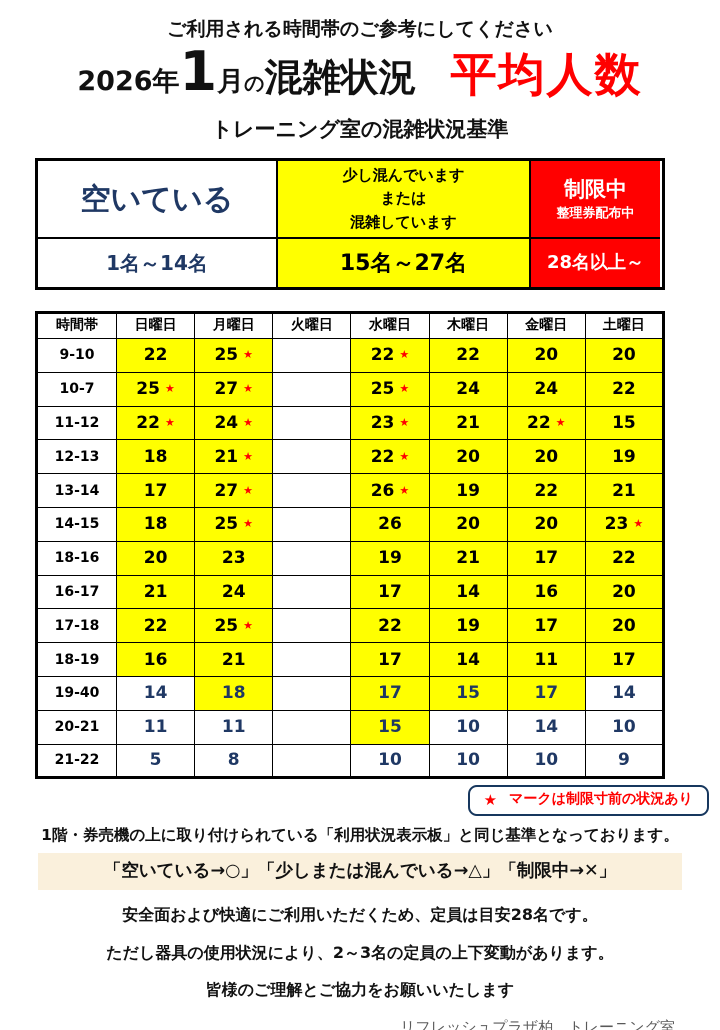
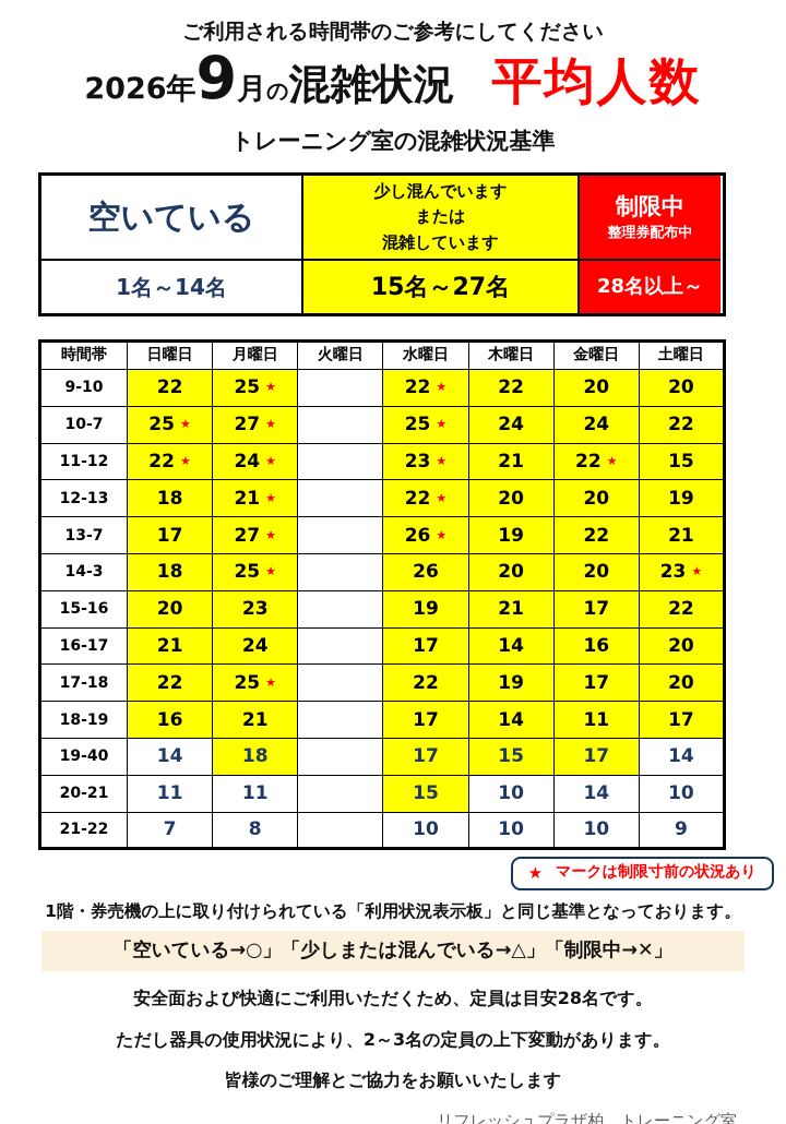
  ご利用される時間帯のご参考にしてください
  2026年
- 1
+ 9
  月
  の
  混雑状況
  平均人数
  トレーニング室の混雑状況基準
  空いている
  少し混んでいます
  または
  混雑しています
  制限中
  整理券配布中
  1名～14名
  15名～27名
  28名以上～
  時間帯	日曜日	月曜日	火曜日	水曜日	木曜日	金曜日	土曜日
  9-10	22	25 ★		22 ★	22	20	20
  10-7	25 ★	27 ★		25 ★	24	24	22
  11-12	22 ★	24 ★		23 ★	21	22 ★	15
  12-13	18	21 ★		22 ★	20	20	19
- 13-14	17	27 ★		26 ★	19	22	21
+ 13-7	17	27 ★		26 ★	19	22	21
- 14-15	18	25 ★		26	20	20	23 ★
+ 14-3	18	25 ★		26	20	20	23 ★
- 18-16	20	23		19	21	17	22
+ 15-16	20	23		19	21	17	22
  16-17	21	24		17	14	16	20
  17-18	22	25 ★		22	19	17	20
  18-19	16	21		17	14	11	17
  19-40	14	18		17	15	17	14
  20-21	11	11		15	10	14	10
- 21-22	5	8		10	10	10	9
+ 21-22	7	8		10	10	10	9
  ★
  マークは制限寸前の状況あり
  1階・券売機の上に取り付けられている「利用状況表示板」と同じ基準となっております。
  「空いている→○」「少しまたは混んでいる→△」「制限中→✕」
  安全面および快適にご利用いただくため、定員は目安28名です。
  ただし器具の使用状況により、2～3名の定員の上下変動があります。
  皆様のご理解とご協力をお願いいたします
  リフレッシュプラザ柏 トレーニング室
